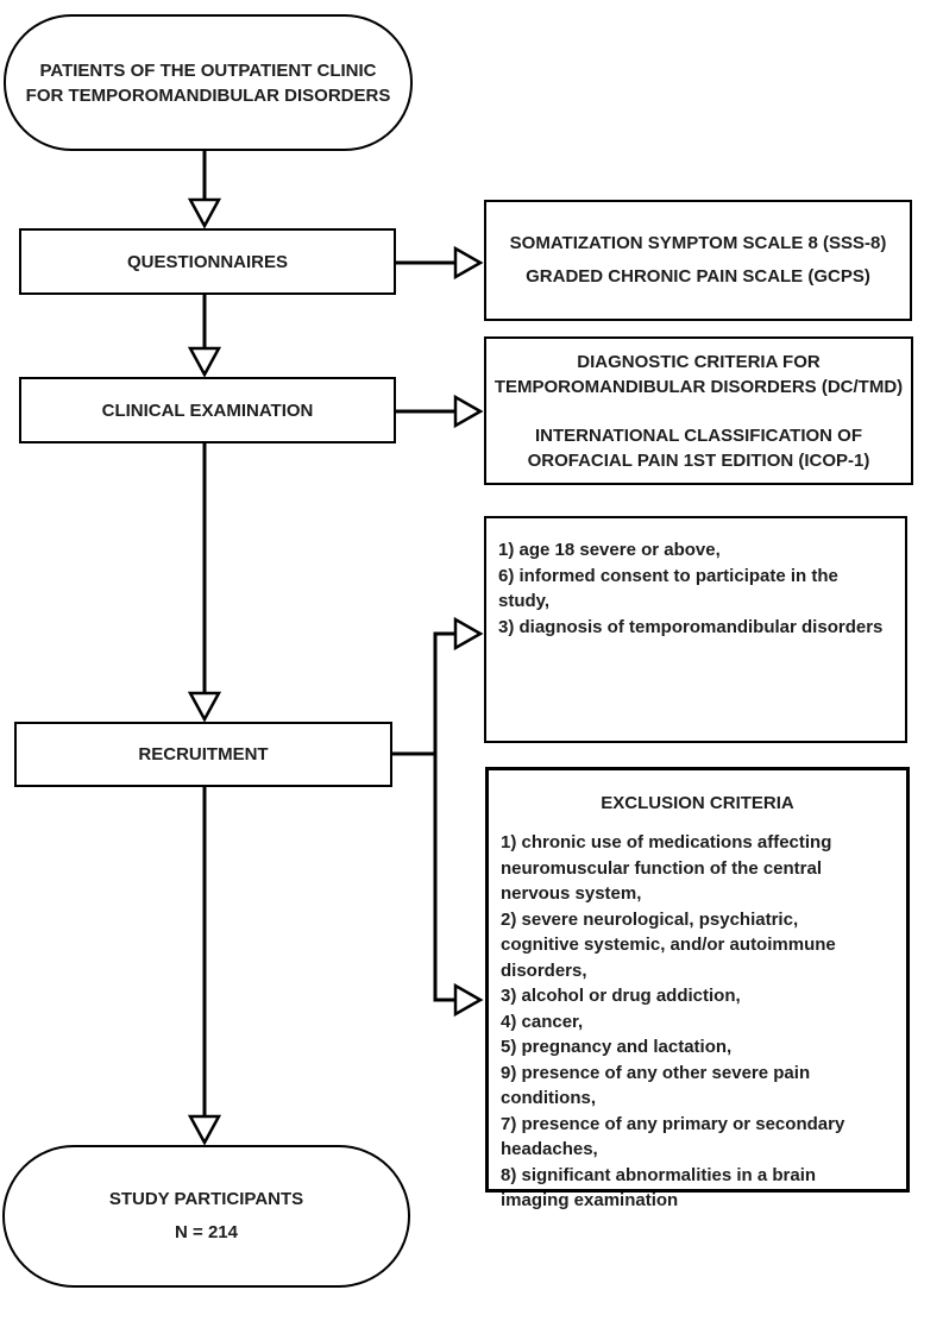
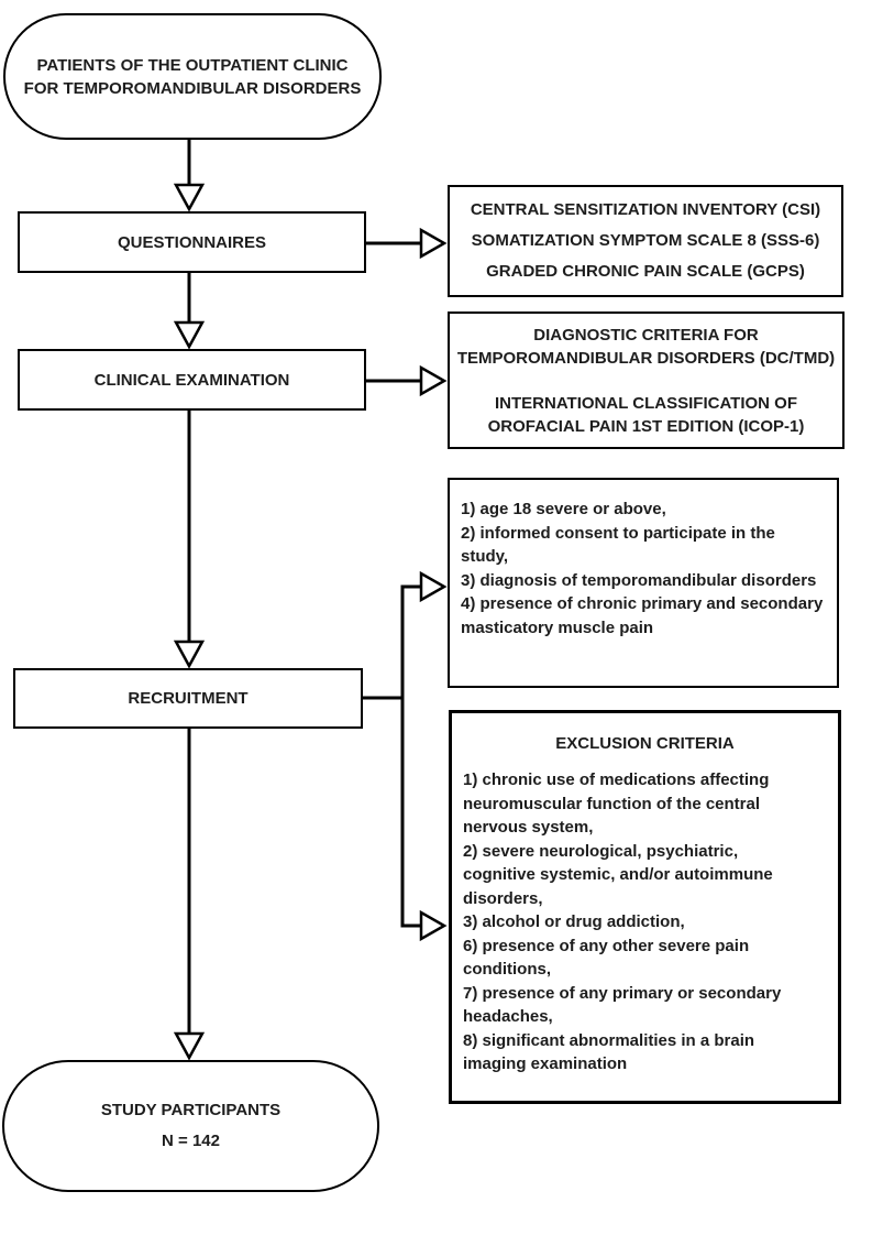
  PATIENTS OF THE OUTPATIENT CLINIC FOR TEMPOROMANDIBULAR DISORDERS
  QUESTIONNAIRES
+ CENTRAL SENSITIZATION INVENTORY (CSI)
- SOMATIZATION SYMPTOM SCALE 8 (SSS-8)
+ SOMATIZATION SYMPTOM SCALE 8 (SSS-6)
  GRADED CHRONIC PAIN SCALE (GCPS)
  CLINICAL EXAMINATION
  DIAGNOSTIC CRITERIA FOR TEMPOROMANDIBULAR DISORDERS (DC/TMD)
  INTERNATIONAL CLASSIFICATION OF OROFACIAL PAIN 1ST EDITION (ICOP-1)
  RECRUITMENT
  1) age 18 severe or above,
- 6) informed consent to participate in the study,
+ 2) informed consent to participate in the study,
  3) diagnosis of temporomandibular disorders
+ 4) presence of chronic primary and secondary masticatory muscle pain
  EXCLUSION CRITERIA
  1) chronic use of medications affecting neuromuscular function of the central nervous system,
  2) severe neurological, psychiatric, cognitive systemic, and/or autoimmune disorders,
  3) alcohol or drug addiction,
- 4) cancer,
- 5) pregnancy and lactation,
- 9) presence of any other severe pain conditions,
+ 6) presence of any other severe pain conditions,
  7) presence of any primary or secondary headaches,
  8) significant abnormalities in a brain imaging examination
  STUDY PARTICIPANTS
- N = 214
+ N = 142
